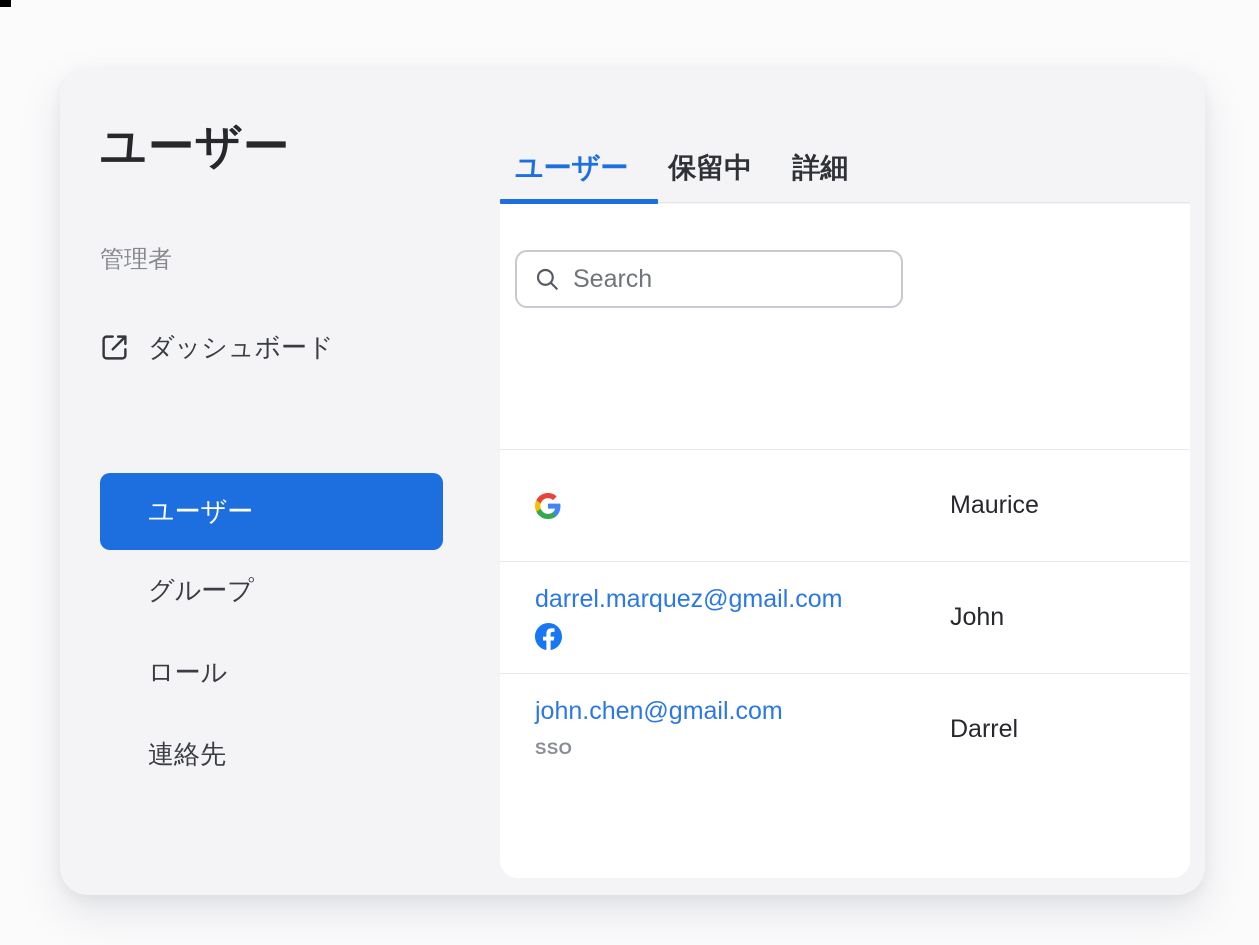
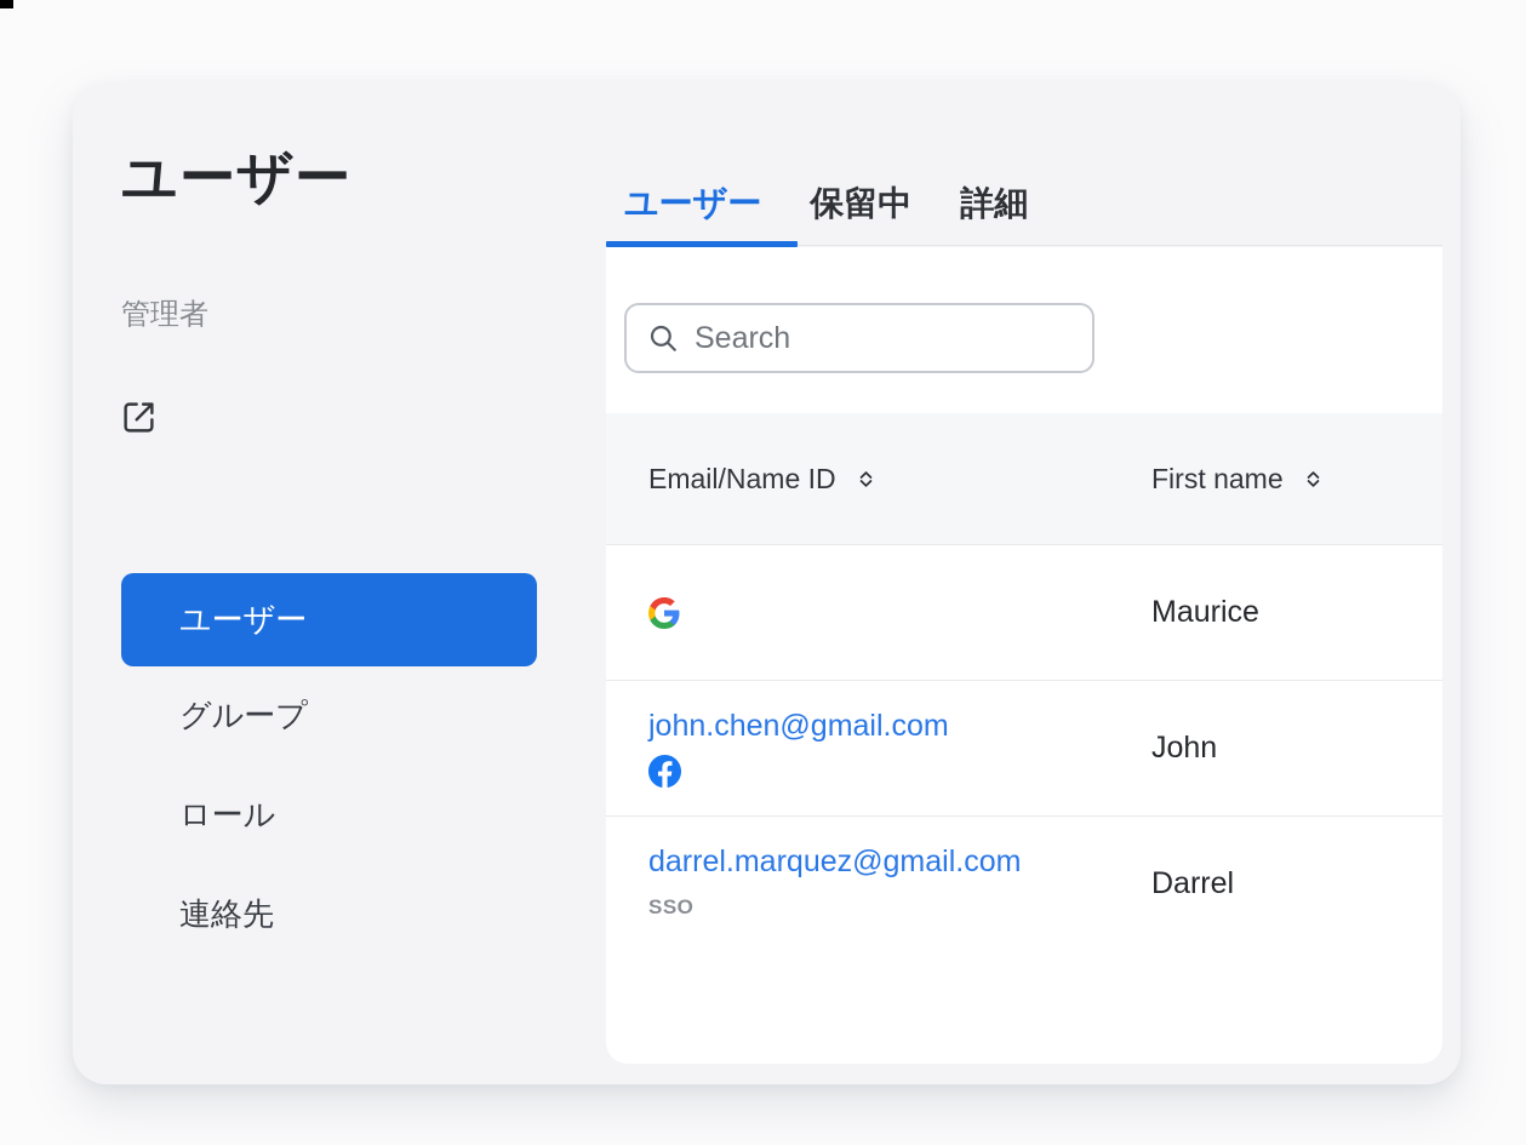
  ユーザー
  管理者
- ダッシュボード
  ユーザー
  グループ
  ロール
  連絡先
  ユーザー
  保留中
  詳細
  Search
+ Email/Name ID
+ First name
  Maurice
- darrel.marquez@gmail.com
+ john.chen@gmail.com
  John
- john.chen@gmail.com
+ darrel.marquez@gmail.com
  SSO
  Darrel
